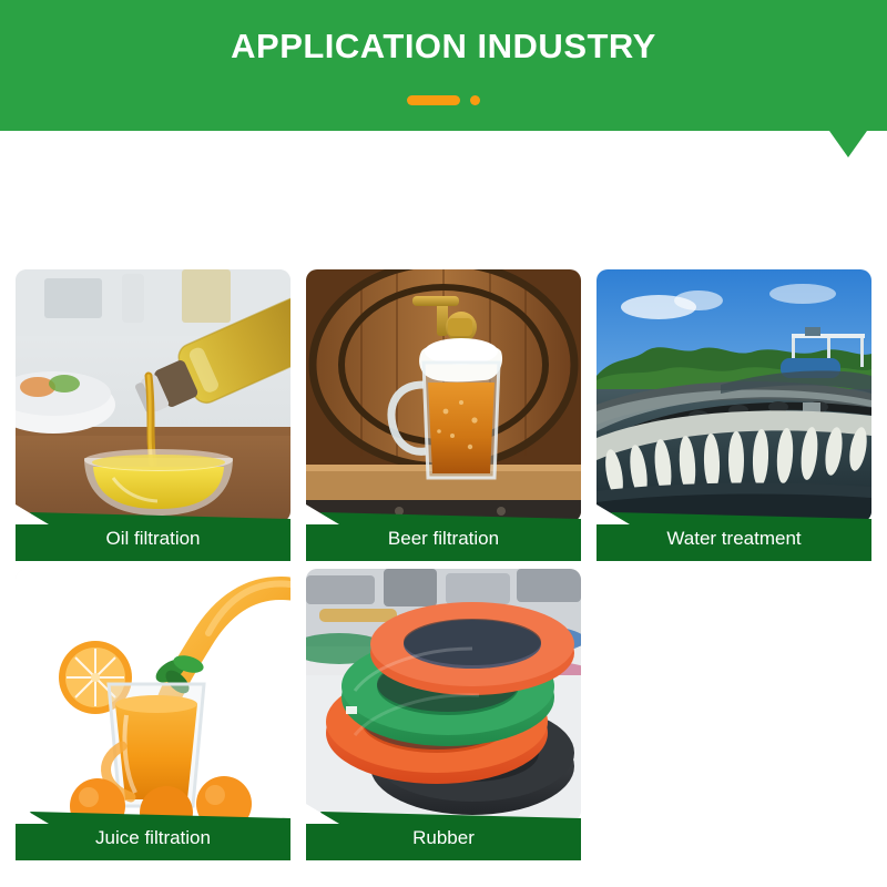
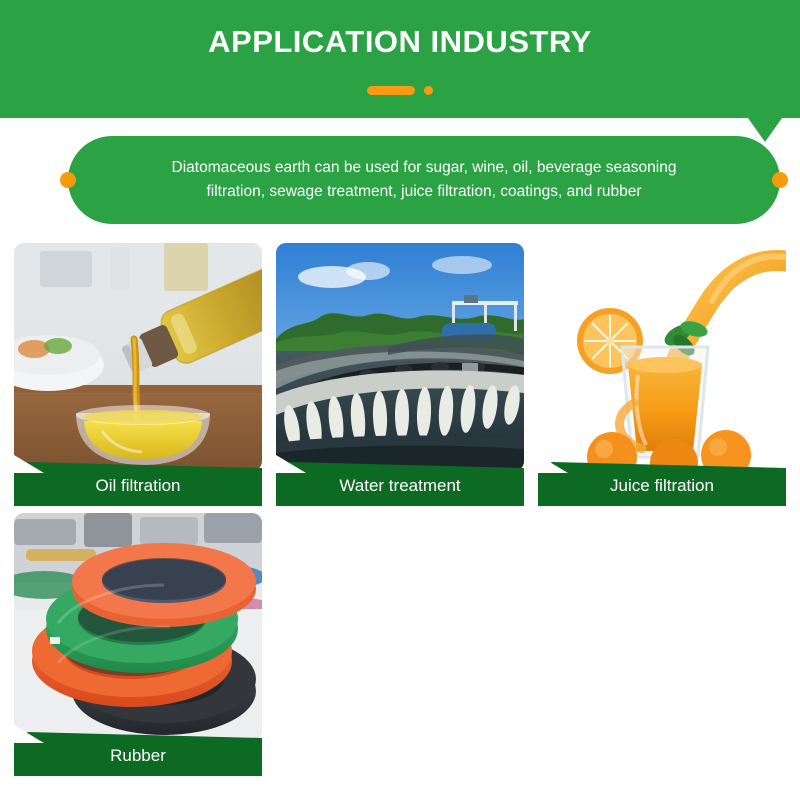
  APPLICATION INDUSTRY
+ Diatomaceous earth can be used for sugar, wine, oil, beverage seasoning
+ filtration, sewage treatment, juice filtration, coatings, and rubber
  Oil filtration
- Beer filtration
  Water treatment
  Juice filtration
  Rubber
